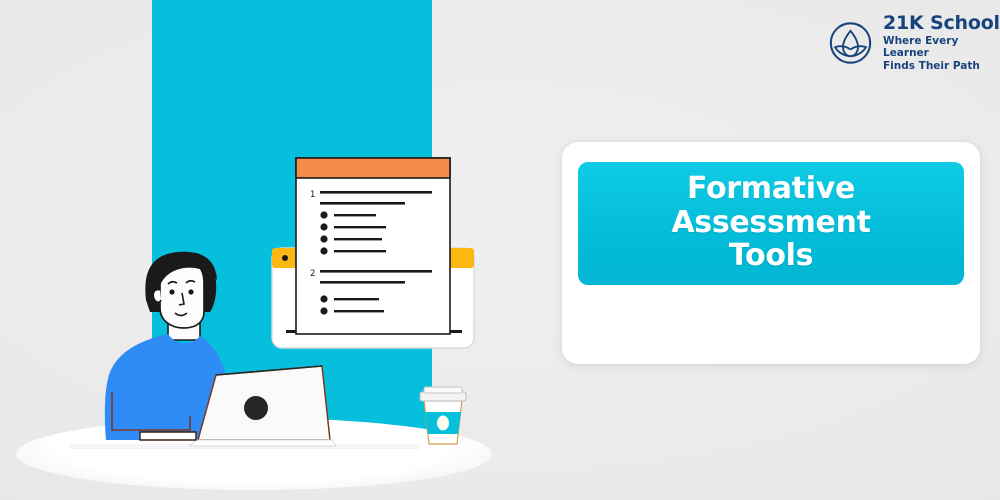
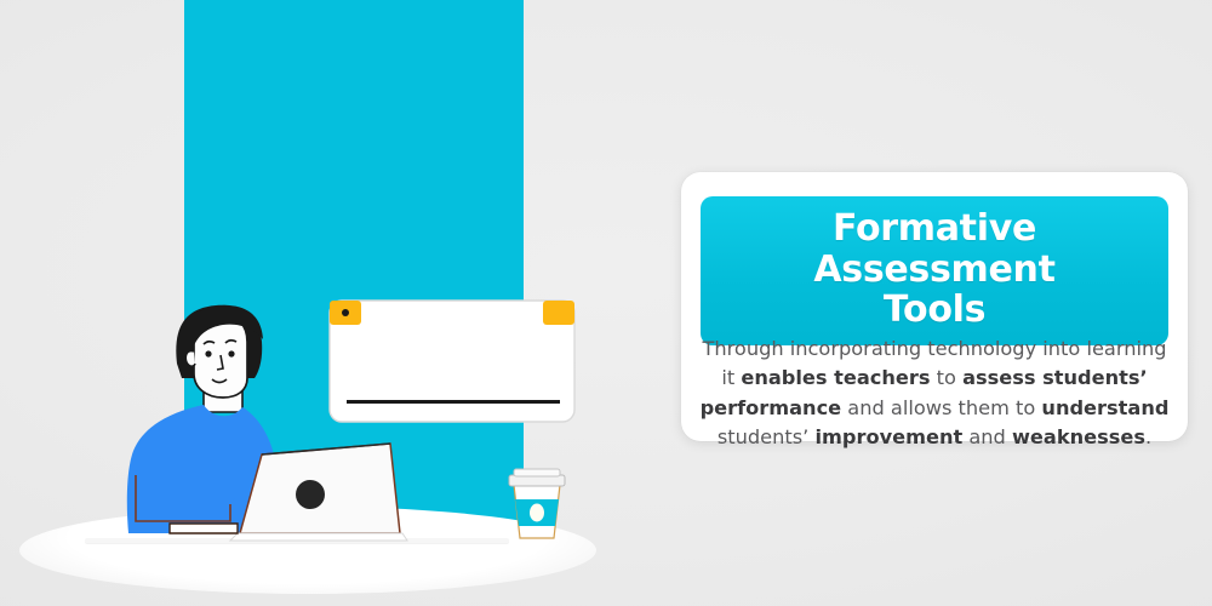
- 1
- 2
- 21K School
- Where Every Learner
- Finds Their Path
  Formative Assessment
  Tools
+ Through incorporating technology into learning it enables teachers to assess students’ performance and allows them to understand students’ improvement and weaknesses.
